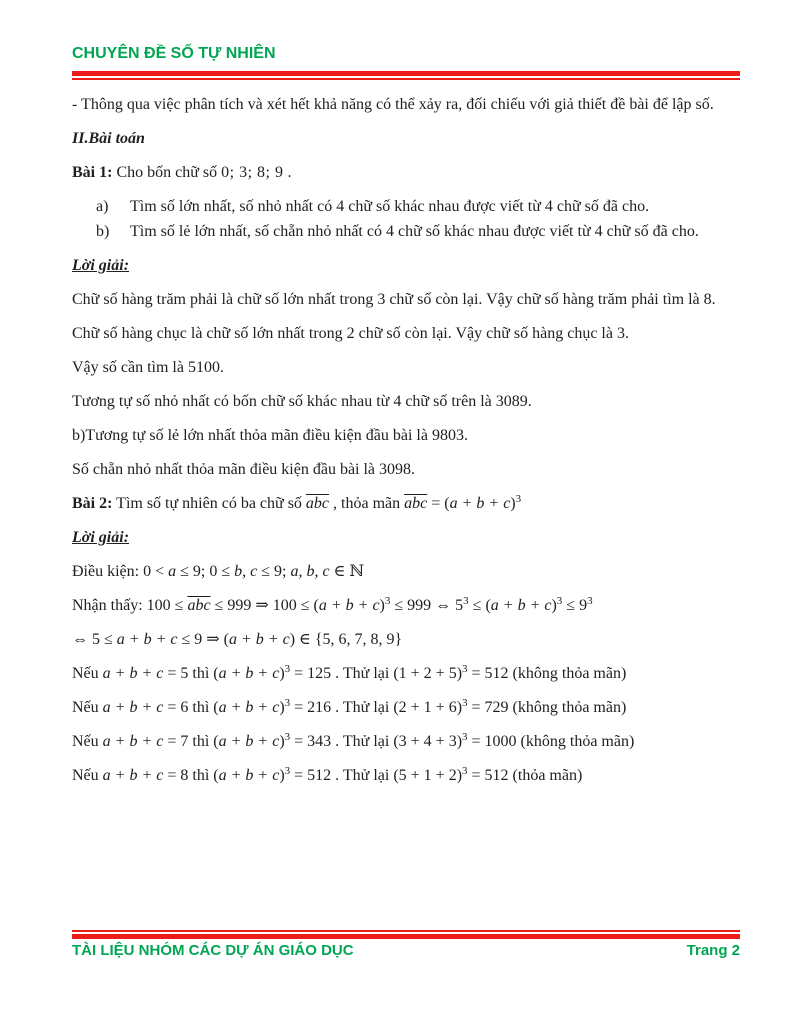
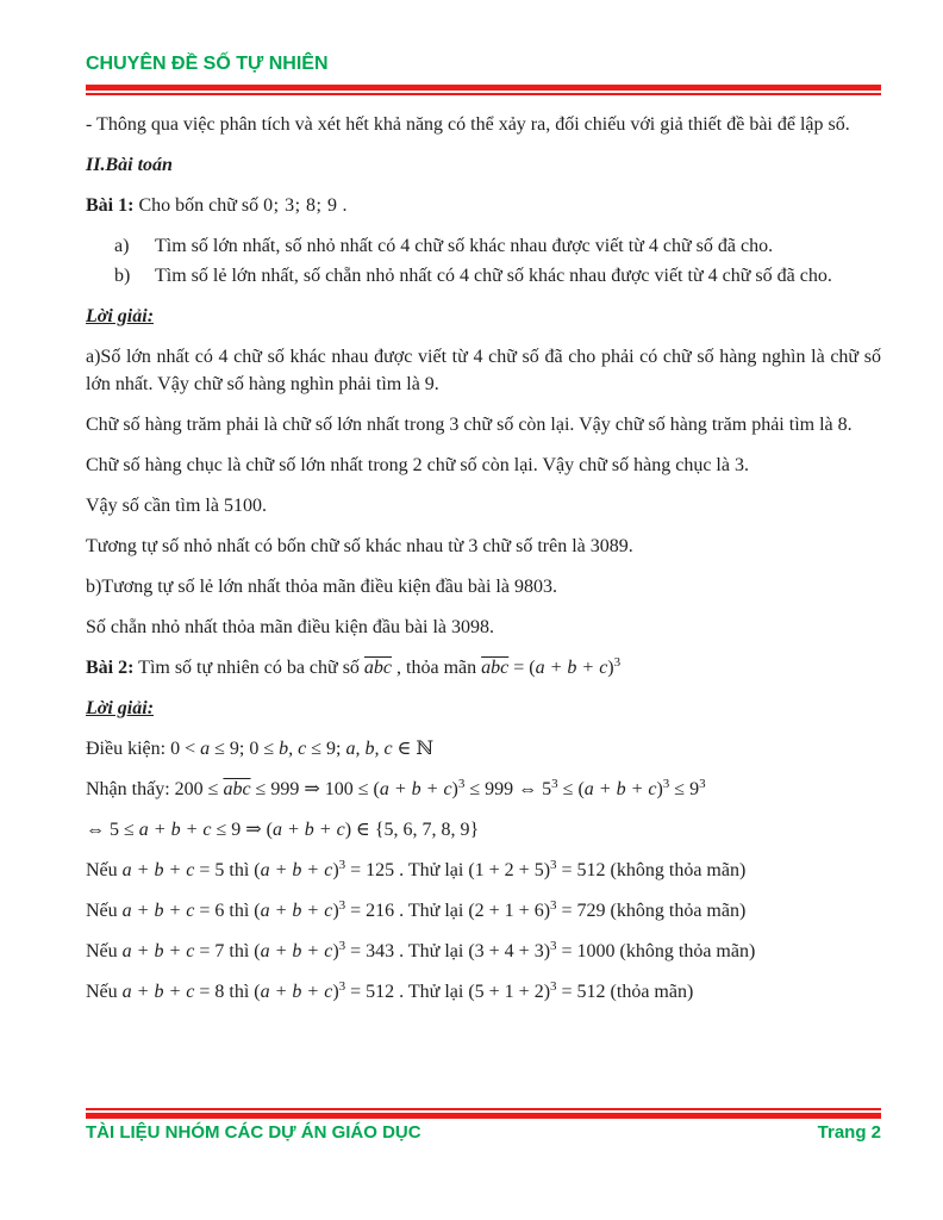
  CHUYÊN ĐỀ SỐ TỰ NHIÊN
  - Thông qua việc phân tích và xét hết khả năng có thể xảy ra, đối chiếu với giả thiết đề bài để lập số.
  II.Bài toán
  Bài 1: Cho bốn chữ số 0; 3; 8; 9 .
  a) Tìm số lớn nhất, số nhỏ nhất có 4 chữ số khác nhau được viết từ 4 chữ số đã cho.
  b) Tìm số lẻ lớn nhất, số chẵn nhỏ nhất có 4 chữ số khác nhau được viết từ 4 chữ số đã cho.
  Lời giải:
+ a)Số lớn nhất có 4 chữ số khác nhau được viết từ 4 chữ số đã cho phải có chữ số hàng nghìn là chữ số lớn nhất. Vậy chữ số hàng nghìn phải tìm là 9.
  Chữ số hàng trăm phải là chữ số lớn nhất trong 3 chữ số còn lại. Vậy chữ số hàng trăm phải tìm là 8.
  Chữ số hàng chục là chữ số lớn nhất trong 2 chữ số còn lại. Vậy chữ số hàng chục là 3.
  Vậy số cần tìm là 5100.
- Tương tự số nhỏ nhất có bốn chữ số khác nhau từ 4 chữ số trên là 3089.
+ Tương tự số nhỏ nhất có bốn chữ số khác nhau từ 3 chữ số trên là 3089.
  b)Tương tự số lẻ lớn nhất thỏa mãn điều kiện đầu bài là 9803.
  Số chẵn nhỏ nhất thỏa mãn điều kiện đầu bài là 3098.
  Bài 2: Tìm số tự nhiên có ba chữ số abc , thỏa mãn abc = (a + b + c)3
  Lời giải:
  Điều kiện: 0 < a ≤ 9; 0 ≤ b, c ≤ 9; a, b, c ∈ ℕ
- Nhận thấy: 100 ≤ abc ≤ 999 ⇒ 100 ≤ (a + b + c)3 ≤ 999 ⇔ 53 ≤ (a + b + c)3 ≤ 93
+ Nhận thấy: 200 ≤ abc ≤ 999 ⇒ 100 ≤ (a + b + c)3 ≤ 999 ⇔ 53 ≤ (a + b + c)3 ≤ 93
  ⇔ 5 ≤ a + b + c ≤ 9 ⇒ (a + b + c) ∈ {5, 6, 7, 8, 9}
  Nếu a + b + c = 5 thì (a + b + c)3 = 125 . Thử lại (1 + 2 + 5)3 = 512 (không thỏa mãn)
  Nếu a + b + c = 6 thì (a + b + c)3 = 216 . Thử lại (2 + 1 + 6)3 = 729 (không thỏa mãn)
  Nếu a + b + c = 7 thì (a + b + c)3 = 343 . Thử lại (3 + 4 + 3)3 = 1000 (không thỏa mãn)
  Nếu a + b + c = 8 thì (a + b + c)3 = 512 . Thử lại (5 + 1 + 2)3 = 512 (thỏa mãn)
  TÀI LIỆU NHÓM CÁC DỰ ÁN GIÁO DỤC
  Trang 2
